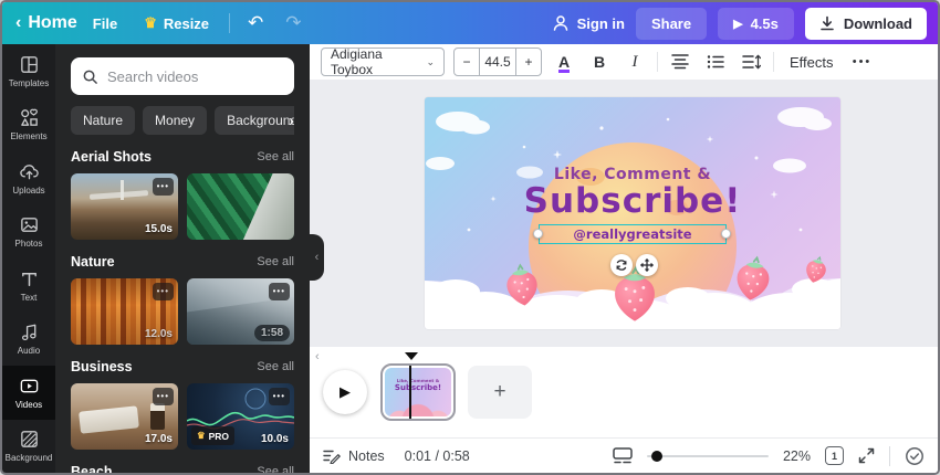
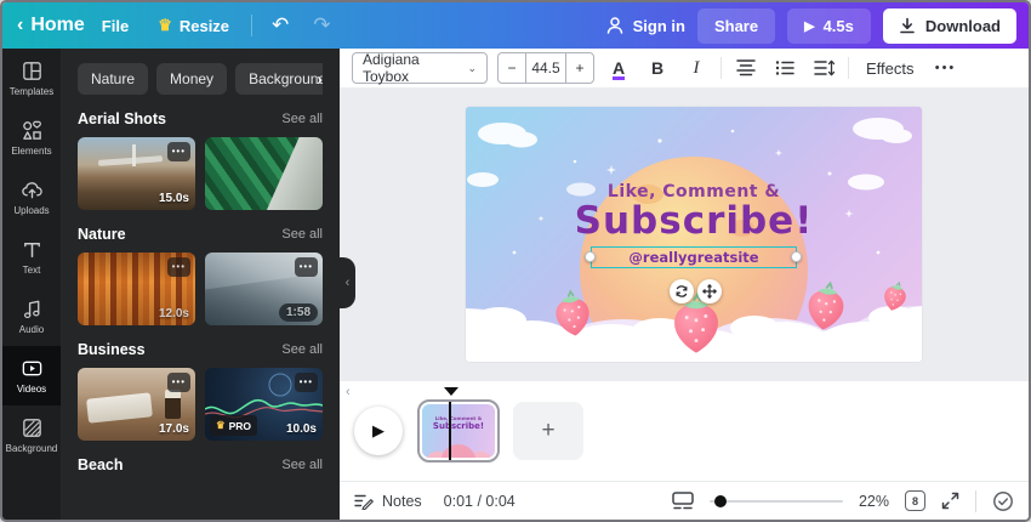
  ‹
  Home
  File
  ♛
  Resize
  ↶
  ↷
  Sign in
  Share
  ▶
  4.5s
  Download
  Templates
  Elements
  Uploads
- Photos
  Text
  Audio
  Videos
  Background
- Search videos
  Nature
  Money
  Background
  ›
  Aerial Shots
  See all
  •••
  15.0s
  Nature
  See all
  •••
  Business
  See all
  •••
  17.0s
  •••
  ♛
  PRO
  10.0s
  Beach
  See all
  ‹
  Adigiana Toybox
  ⌄
  −
  44.5
  +
  A
  B
  I
  Effects
  •••
  Like, Comment &
  Subscribe!
  @reallygreatsite
  ‹
  ▶
  Suscribe!
  +
  Notes
- 0:01 / 0:58
+ 0:01 / 0:04
  22%
- 1
+ 8
